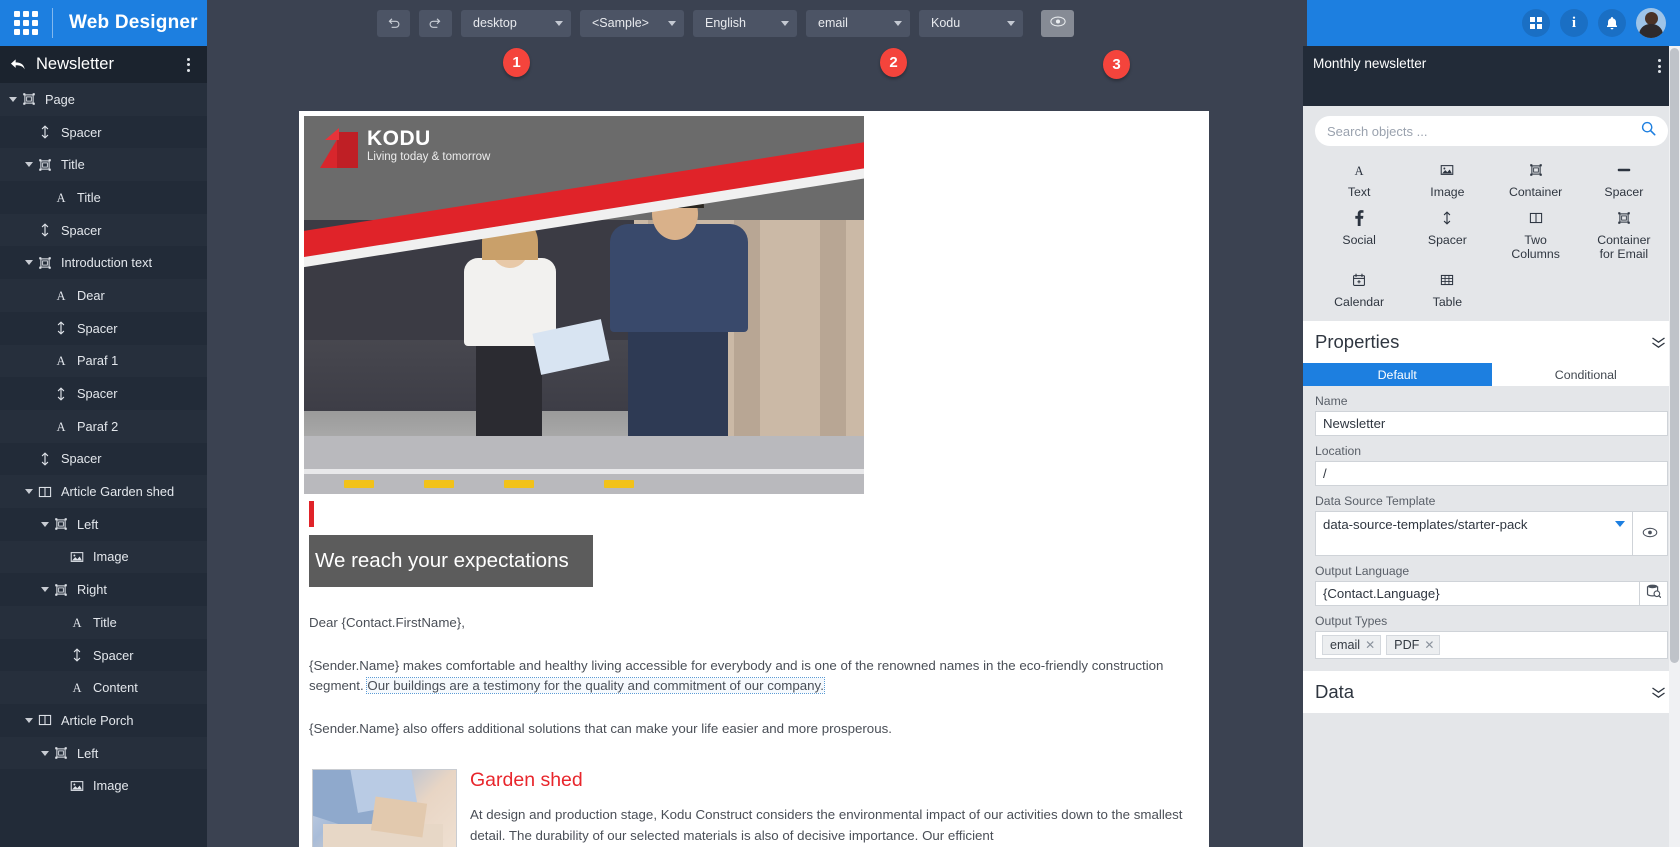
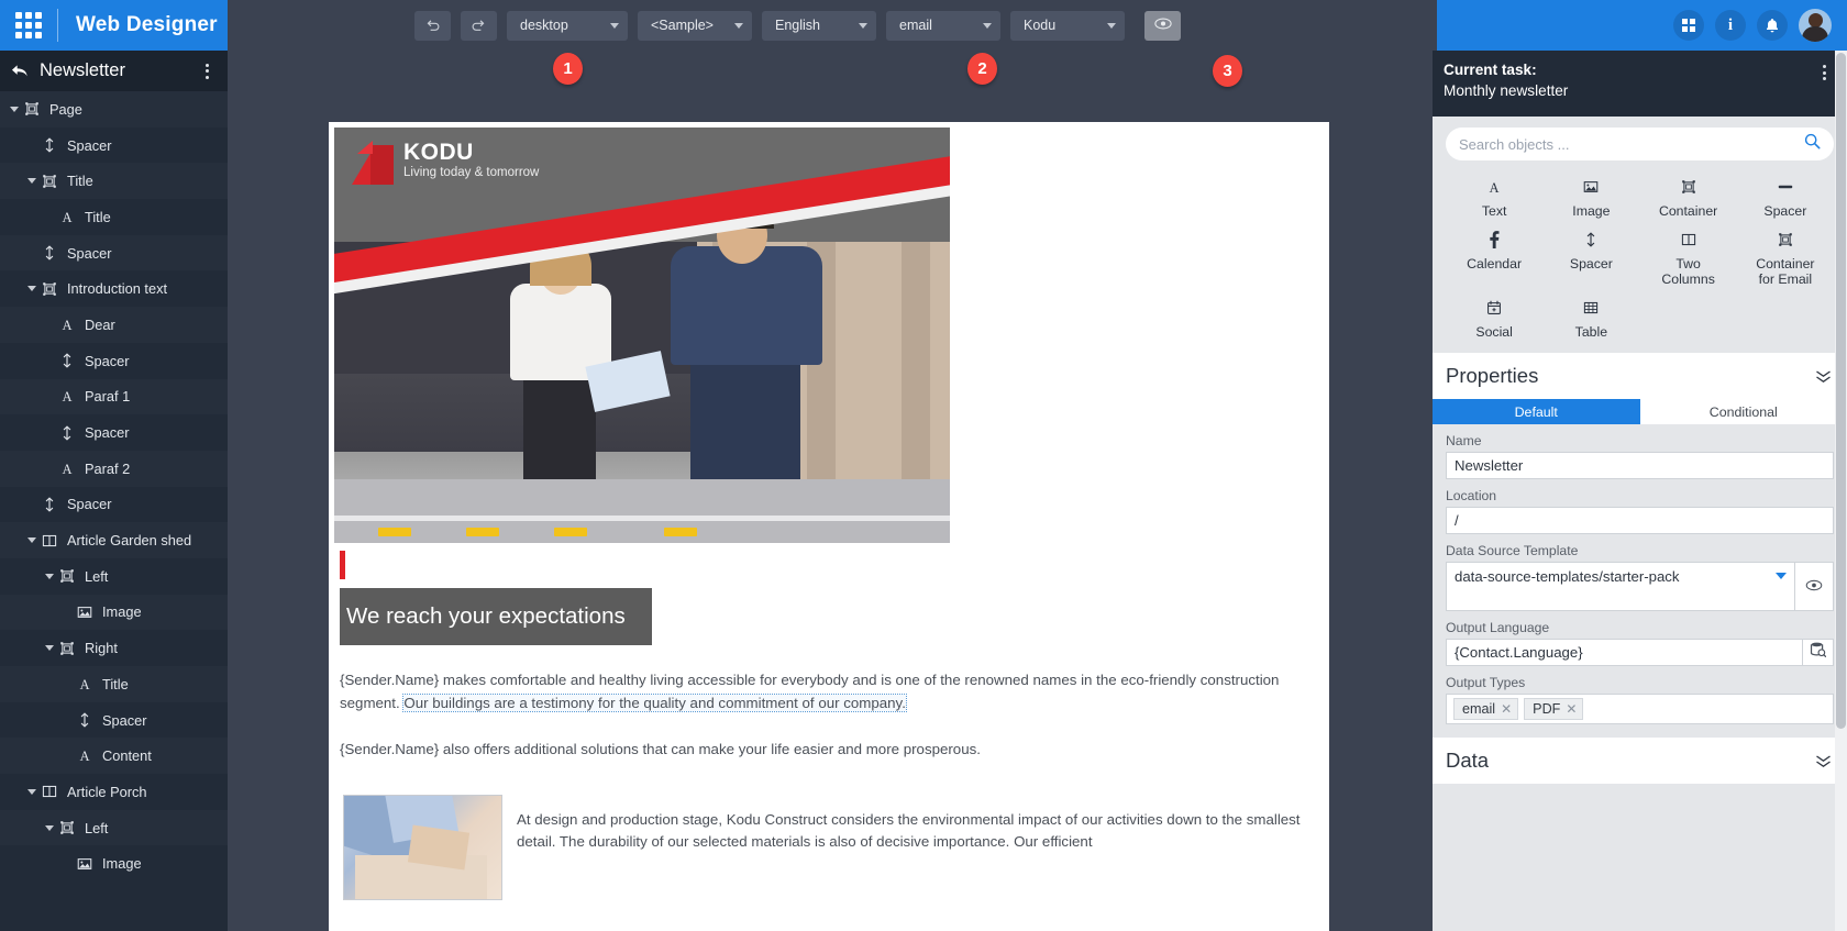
  Web Designer
  desktop
  <Sample>
  English
  email
  Kodu
  i
  Newsletter
  Page
  Spacer
  Title
  A
  Title
  Spacer
  Introduction text
  A
  Dear
  Spacer
  A
  Paraf 1
  Spacer
  A
  Paraf 2
  Spacer
  Article Garden shed
  Left
  Image
  Right
  A
  Title
  Spacer
  A
  Content
  Article Porch
  Left
  Image
  1
  2
  3
  KODU
  Living today & tomorrow
  We reach your expectations
- Dear {Contact.FirstName},
  {Sender.Name} makes comfortable and healthy living accessible for everybody and is one of the renowned names in the eco-friendly construction segment. Our buildings are a testimony for the quality and commitment of our company.
  {Sender.Name} also offers additional solutions that can make your life easier and more prosperous.
- Garden shed
  At design and production stage, Kodu Construct considers the environmental impact of our activities down to the smallest detail. The durability of our selected materials is also of decisive importance. Our efficient
+ Current task:
  Monthly newsletter
  Search objects ...
  A
  Text
  Image
  Container
  Spacer
- Social
+ Calendar
  Spacer
  Two
  Columns
  Container
  for Email
- Calendar
+ Social
  Table
  Properties
  Default
  Conditional
  Name
  Newsletter
  Location
  /
  Data Source Template
  data-source-templates/starter-pack
  Output Language
  {Contact.Language}
  Output Types
  email
  ✕
  PDF
  ✕
  Data
